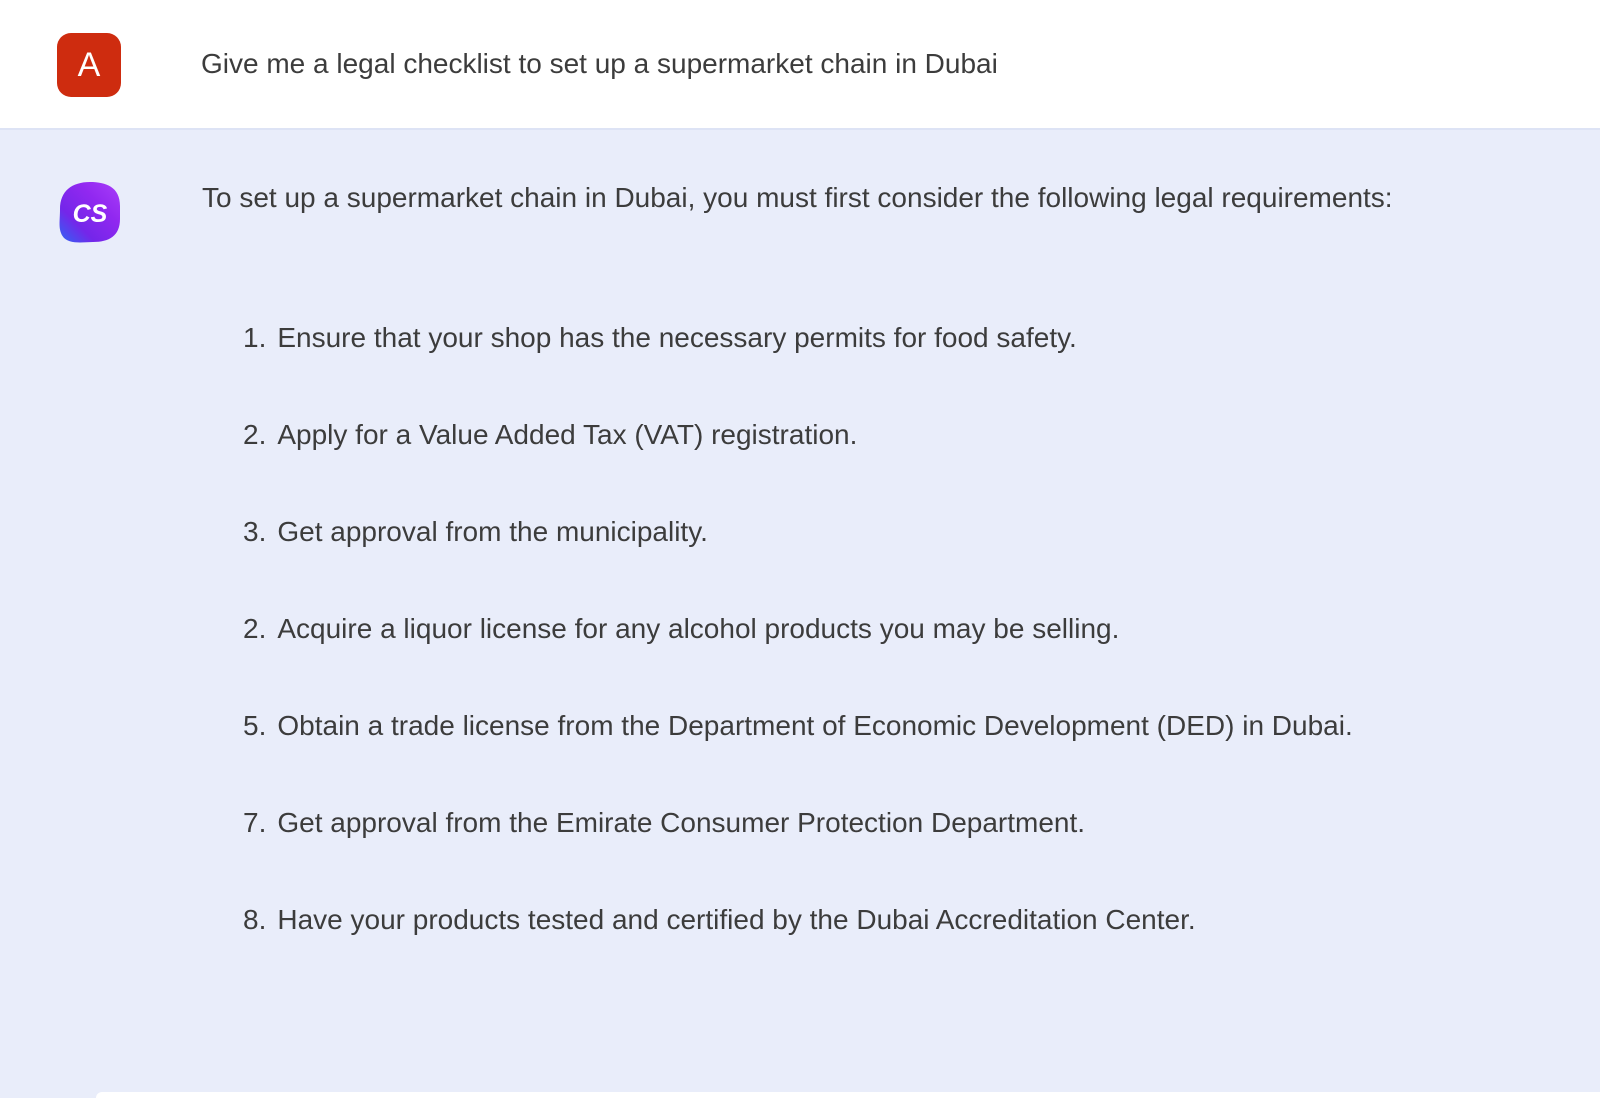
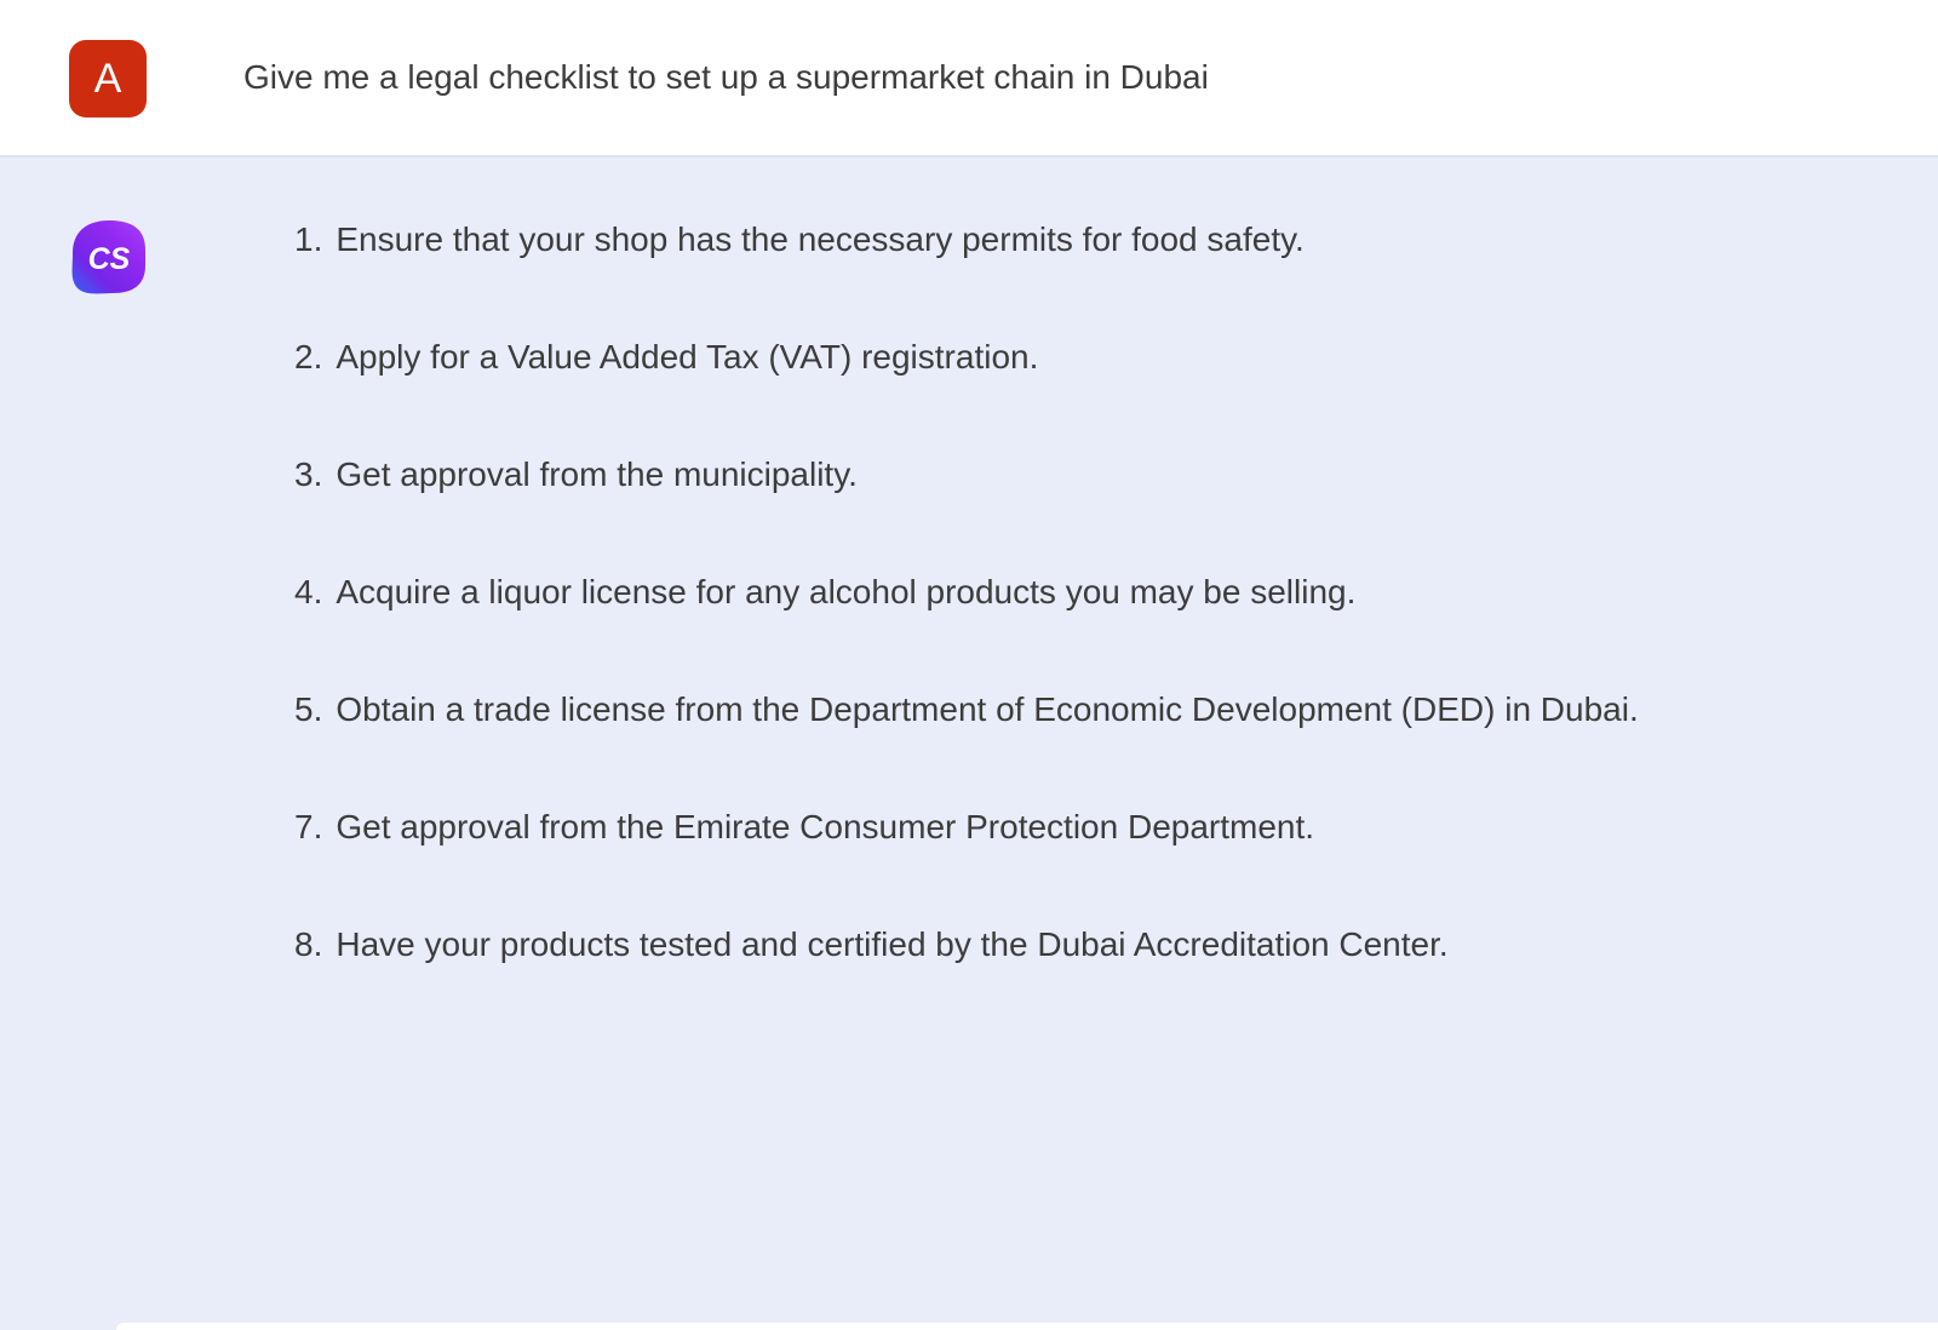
  A
  Give me a legal checklist to set up a supermarket chain in Dubai
  CS
- To set up a supermarket chain in Dubai, you must first consider the following legal requirements:
  1. Ensure that your shop has the necessary permits for food safety.
  2. Apply for a Value Added Tax (VAT) registration.
  3. Get approval from the municipality.
- 2. Acquire a liquor license for any alcohol products you may be selling.
+ 4. Acquire a liquor license for any alcohol products you may be selling.
  5. Obtain a trade license from the Department of Economic Development (DED) in Dubai.
  7. Get approval from the Emirate Consumer Protection Department.
  8. Have your products tested and certified by the Dubai Accreditation Center.
